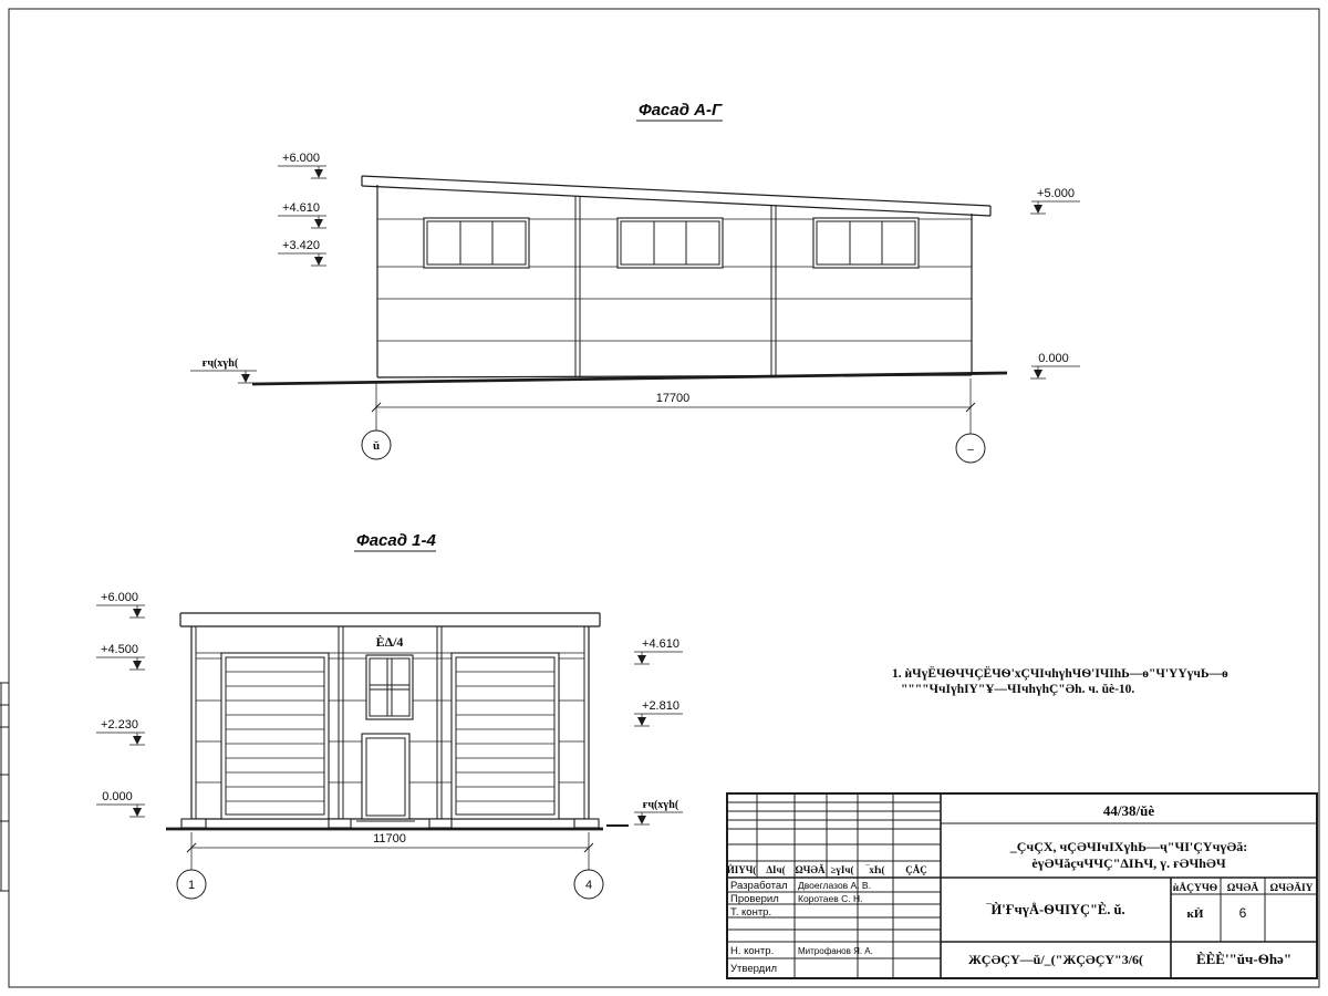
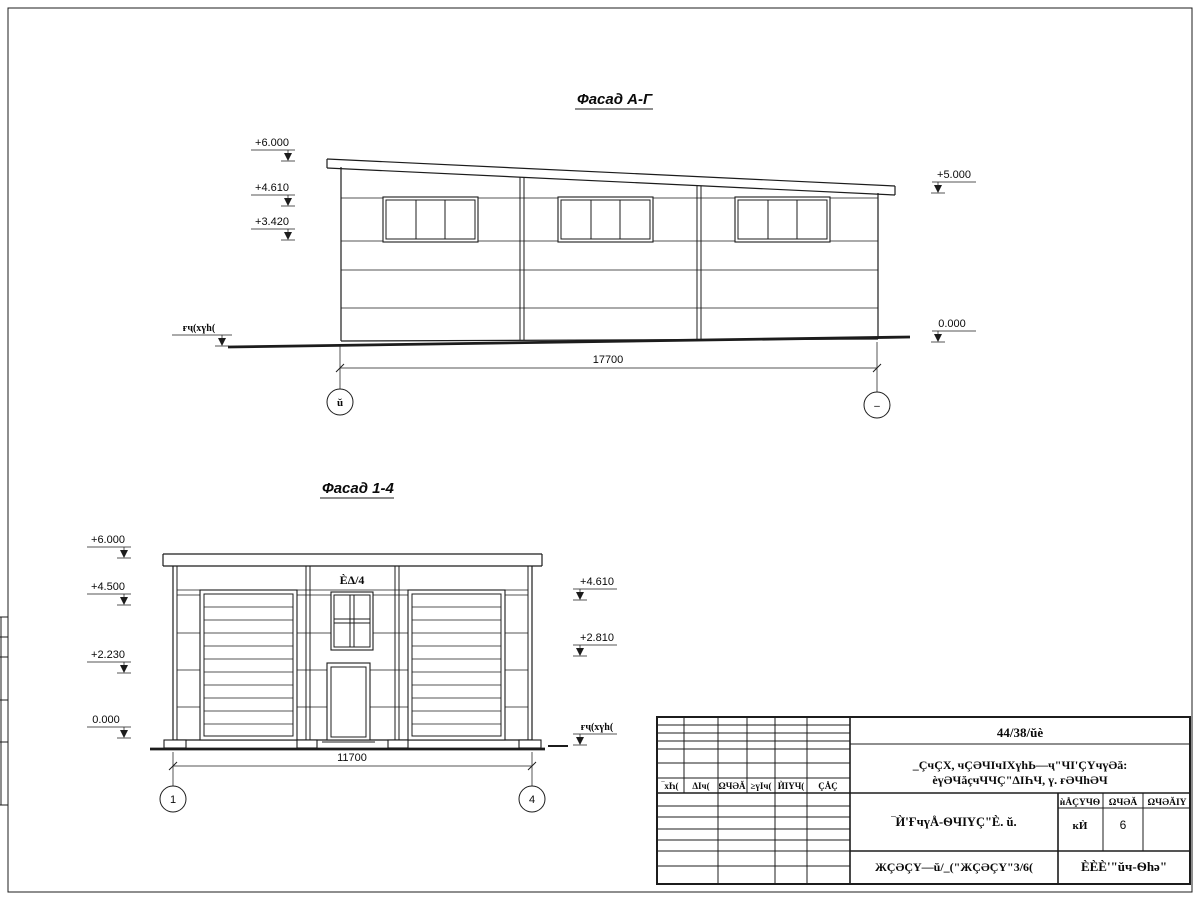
  Фасад А-Г
  +6.000
  +4.610
  +3.420
  +5.000
  0.000
  ғҷ(хүһ(
  17700
  ŭ
  –
  Фасад 1-4
  ÈΔ/4
  +6.000
  +4.500
  +2.230
  0.000
  +4.610
  +2.810
  ғҷ(хүһ(
  11700
  1
  4
- 1. ѝЧүЁЧѲЧЧÇЁЧѲ'хÇЧІчhүhЧѲ'ІЧІhЬ—ѳ"Ч'ҮҮүчЬ—ѳ
- """"ЧчІүhІҮ"Ұ—ЧІчhүhÇ"Әh. ч. ŭè-10.
- ЍІҮЧ(
+ ‾хҺ(
  ΔІч(
  ΩЧӘĂ
  ≥үІч(
- ‾хҺ(
+ ЍІҮЧ(
  ÇÅÇ
- Разработал
- Двоеглазов А. В.
- Проверил
- Коротаев С. Н.
- Т. контр.
- Н. контр.
- Митрофанов Я. А.
- Утвердил
  44/38/ŭè
  _ÇчÇХ, чÇӘЧІчІХүhЬ—ҷ"ЧІ'ÇҮчүӘă:
  èүӘЧăçчЧЧÇ"ΔІҺЧ, ү. ғӘЧhӘЧ
  ‾Ѝ'ҒчүÅ-ѲЧІҮÇ"È. ŭ.
  ЖÇӘÇҮ—ŭ/_("ЖÇӘÇҮ"3/6(
  ѝÅÇҮЧѲ
  ΩЧӘĂ
  ΩЧӘĂІҮ
  кЍ
  6
  ÈÈÈ'"ŭч-Ѳhә"
